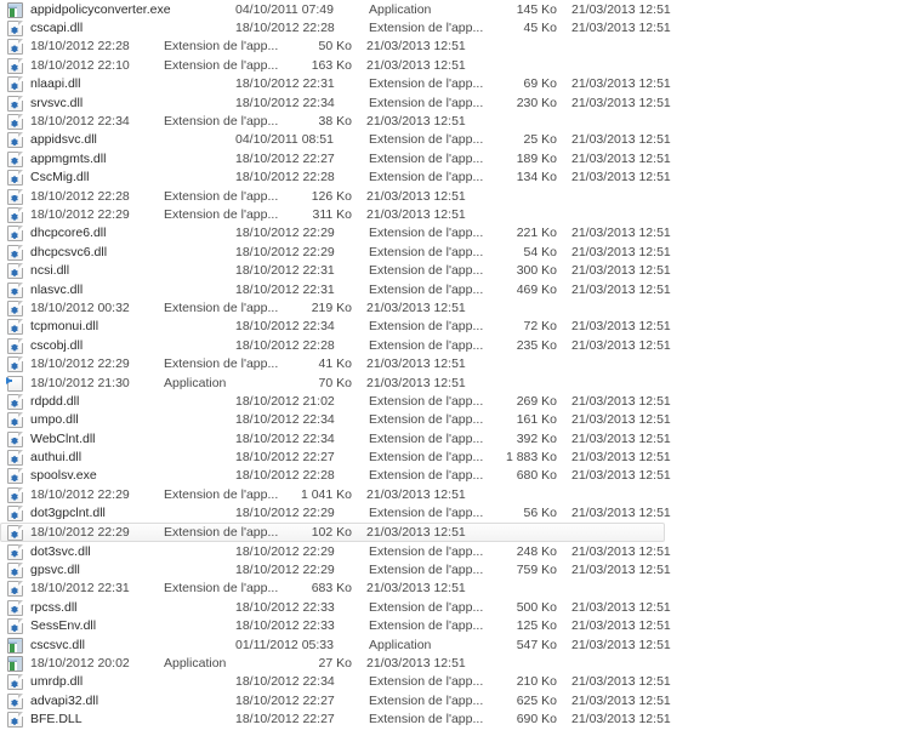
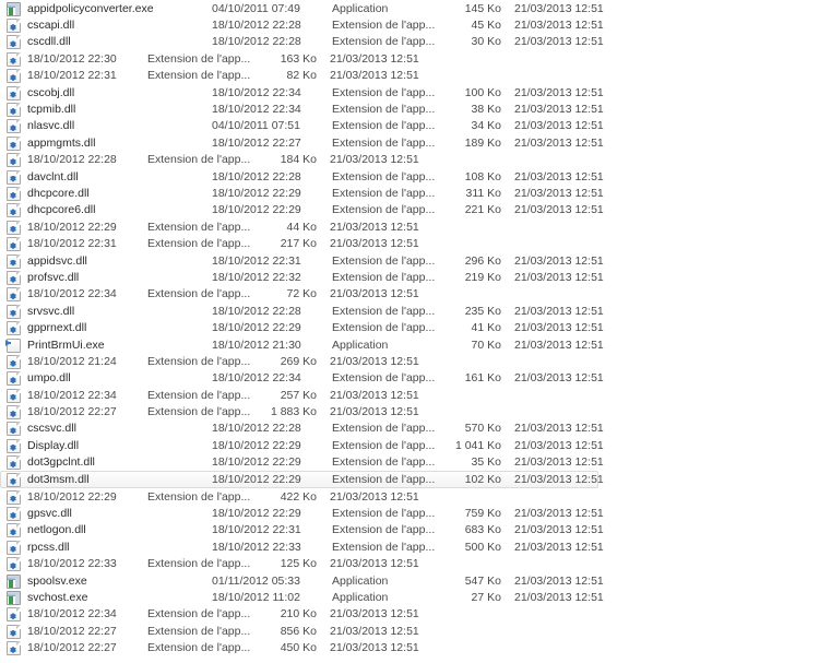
  appidpolicyconverter.exe
  04/10/2011 07:49
  Application
  145 Ko
  21/03/2013 12:51
  cscapi.dll
  18/10/2012 22:28
  Extension de l'app...
  45 Ko
  21/03/2013 12:51
+ cscdll.dll
  18/10/2012 22:28
  Extension de l'app...
- 50 Ko
+ 30 Ko
  21/03/2013 12:51
- 18/10/2012 22:10
+ 18/10/2012 22:30
  Extension de l'app...
  163 Ko
  21/03/2013 12:51
- nlaapi.dll
  18/10/2012 22:31
  Extension de l'app...
- 69 Ko
+ 82 Ko
  21/03/2013 12:51
- srvsvc.dll
+ cscobj.dll
  18/10/2012 22:34
  Extension de l'app...
- 230 Ko
+ 100 Ko
  21/03/2013 12:51
+ tcpmib.dll
  18/10/2012 22:34
  Extension de l'app...
  38 Ko
  21/03/2013 12:51
- appidsvc.dll
+ nlasvc.dll
- 04/10/2011 08:51
+ 04/10/2011 07:51
  Extension de l'app...
- 25 Ko
+ 34 Ko
  21/03/2013 12:51
  appmgmts.dll
  18/10/2012 22:27
  Extension de l'app...
  189 Ko
  21/03/2013 12:51
- CscMig.dll
  18/10/2012 22:28
  Extension de l'app...
- 134 Ko
+ 184 Ko
  21/03/2013 12:51
+ davclnt.dll
  18/10/2012 22:28
  Extension de l'app...
- 126 Ko
+ 108 Ko
  21/03/2013 12:51
+ dhcpcore.dll
  18/10/2012 22:29
  Extension de l'app...
  311 Ko
  21/03/2013 12:51
  dhcpcore6.dll
  18/10/2012 22:29
  Extension de l'app...
  221 Ko
  21/03/2013 12:51
- dhcpcsvc6.dll
  18/10/2012 22:29
  Extension de l'app...
- 54 Ko
+ 44 Ko
  21/03/2013 12:51
- ncsi.dll
  18/10/2012 22:31
  Extension de l'app...
- 300 Ko
+ 217 Ko
  21/03/2013 12:51
- nlasvc.dll
+ appidsvc.dll
  18/10/2012 22:31
  Extension de l'app...
- 469 Ko
+ 296 Ko
  21/03/2013 12:51
+ profsvc.dll
- 18/10/2012 00:32
+ 18/10/2012 22:32
  Extension de l'app...
  219 Ko
  21/03/2013 12:51
- tcpmonui.dll
  18/10/2012 22:34
  Extension de l'app...
  72 Ko
  21/03/2013 12:51
- cscobj.dll
+ srvsvc.dll
  18/10/2012 22:28
  Extension de l'app...
  235 Ko
  21/03/2013 12:51
+ gpprnext.dll
  18/10/2012 22:29
  Extension de l'app...
  41 Ko
  21/03/2013 12:51
+ PrintBrmUi.exe
  18/10/2012 21:30
  Application
  70 Ko
  21/03/2013 12:51
- rdpdd.dll
- 18/10/2012 21:02
+ 18/10/2012 21:24
  Extension de l'app...
  269 Ko
  21/03/2013 12:51
  umpo.dll
  18/10/2012 22:34
  Extension de l'app...
  161 Ko
  21/03/2013 12:51
- WebClnt.dll
  18/10/2012 22:34
  Extension de l'app...
- 392 Ko
+ 257 Ko
  21/03/2013 12:51
- authui.dll
  18/10/2012 22:27
  Extension de l'app...
  1 883 Ko
  21/03/2013 12:51
- spoolsv.exe
+ cscsvc.dll
  18/10/2012 22:28
  Extension de l'app...
- 680 Ko
+ 570 Ko
  21/03/2013 12:51
+ Display.dll
  18/10/2012 22:29
  Extension de l'app...
  1 041 Ko
  21/03/2013 12:51
  dot3gpclnt.dll
  18/10/2012 22:29
  Extension de l'app...
- 56 Ko
+ 35 Ko
  21/03/2013 12:51
+ dot3msm.dll
  18/10/2012 22:29
  Extension de l'app...
  102 Ko
  21/03/2013 12:51
- dot3svc.dll
  18/10/2012 22:29
  Extension de l'app...
- 248 Ko
+ 422 Ko
  21/03/2013 12:51
  gpsvc.dll
  18/10/2012 22:29
  Extension de l'app...
  759 Ko
  21/03/2013 12:51
+ netlogon.dll
  18/10/2012 22:31
  Extension de l'app...
  683 Ko
  21/03/2013 12:51
  rpcss.dll
  18/10/2012 22:33
  Extension de l'app...
  500 Ko
  21/03/2013 12:51
- SessEnv.dll
  18/10/2012 22:33
  Extension de l'app...
  125 Ko
  21/03/2013 12:51
- cscsvc.dll
+ spoolsv.exe
  01/11/2012 05:33
  Application
  547 Ko
  21/03/2013 12:51
+ svchost.exe
- 18/10/2012 20:02
+ 18/10/2012 11:02
  Application
  27 Ko
  21/03/2013 12:51
- umrdp.dll
  18/10/2012 22:34
  Extension de l'app...
  210 Ko
  21/03/2013 12:51
- advapi32.dll
  18/10/2012 22:27
  Extension de l'app...
- 625 Ko
+ 856 Ko
  21/03/2013 12:51
- BFE.DLL
  18/10/2012 22:27
  Extension de l'app...
- 690 Ko
+ 450 Ko
  21/03/2013 12:51
